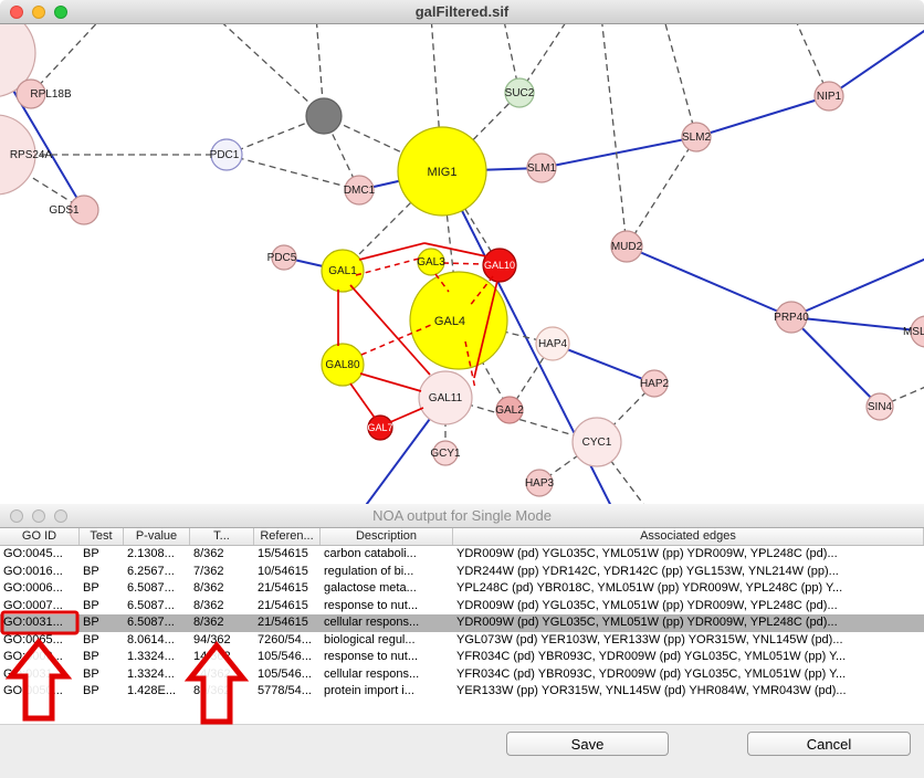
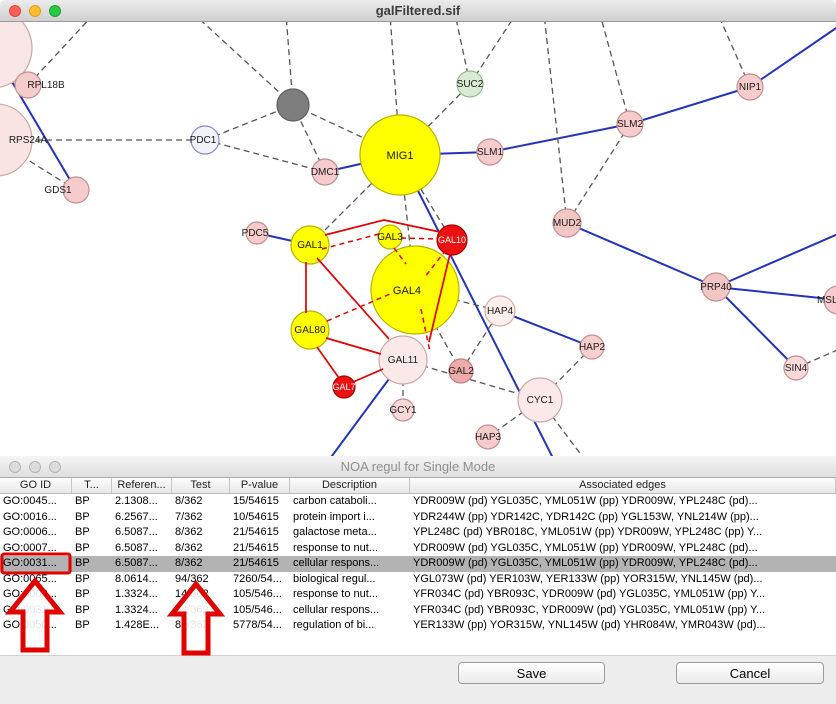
  galFiltered.sif
  RPL18B
  RPS24A
  GDS1
  PDC1
  DMC1
  MIG1
  SUC2
  SLM1
  SLM2
  NIP1
  MUD2
  PRP40
  MSL
  SIN4
  PDC5
  GAL1
  GAL3
  GAL10
  GAL4
  GAL80
  HAP4
  HAP2
  GAL11
  GAL2
  GAL7
  GCY1
  CYC1
  HAP3
- NOA output for Single Mode
+ NOA regul for Single Mode
  GO ID
- Test
+ T...
- P-value
+ Referen...
- T...
+ Test
- Referen...
+ P-value
  Description
  Associated edges
  GO:0045...
  BP
  2.1308...
  8/362
  15/54615
  carbon cataboli...
  YDR009W (pd) YGL035C, YML051W (pp) YDR009W, YPL248C (pd)...
  GO:0016...
  BP
  6.2567...
  7/362
  10/54615
- regulation of bi...
+ protein import i...
  YDR244W (pp) YDR142C, YDR142C (pp) YGL153W, YNL214W (pp)...
  GO:0006...
  BP
  6.5087...
  8/362
  21/54615
  galactose meta...
  YPL248C (pd) YBR018C, YML051W (pp) YDR009W, YPL248C (pp) Y...
  GO:0007...
  BP
  6.5087...
  8/362
  21/54615
  response to nut...
  YDR009W (pd) YGL035C, YML051W (pp) YDR009W, YPL248C (pd)...
  GO:0031...
  BP
  6.5087...
  8/362
  21/54615
  cellular respons...
  YDR009W (pd) YGL035C, YML051W (pp) YDR009W, YPL248C (pd)...
  GO:0065...
  BP
  8.0614...
  94/362
  7260/54...
  biological regul...
  YGL073W (pd) YER103W, YER133W (pp) YOR315W, YNL145W (pd)...
  BP
  1.3324...
  105/546...
  response to nut...
  YFR034C (pd) YBR093C, YDR009W (pd) YGL035C, YML051W (pp) Y...
  BP
  1.3324...
  105/546...
  cellular respons...
  YFR034C (pd) YBR093C, YDR009W (pd) YGL035C, YML051W (pp) Y...
  BP
  1.428E...
  5778/54...
- protein import i...
+ regulation of bi...
  YER133W (pp) YOR315W, YNL145W (pd) YHR084W, YMR043W (pd)...
  Save
  Cancel
